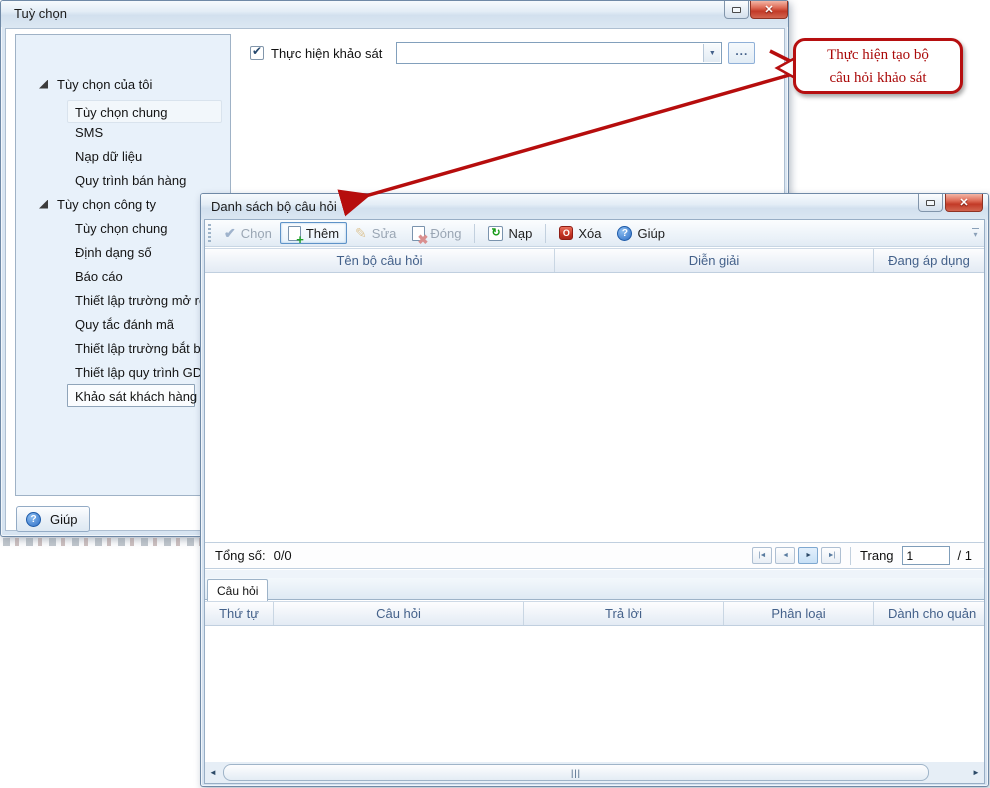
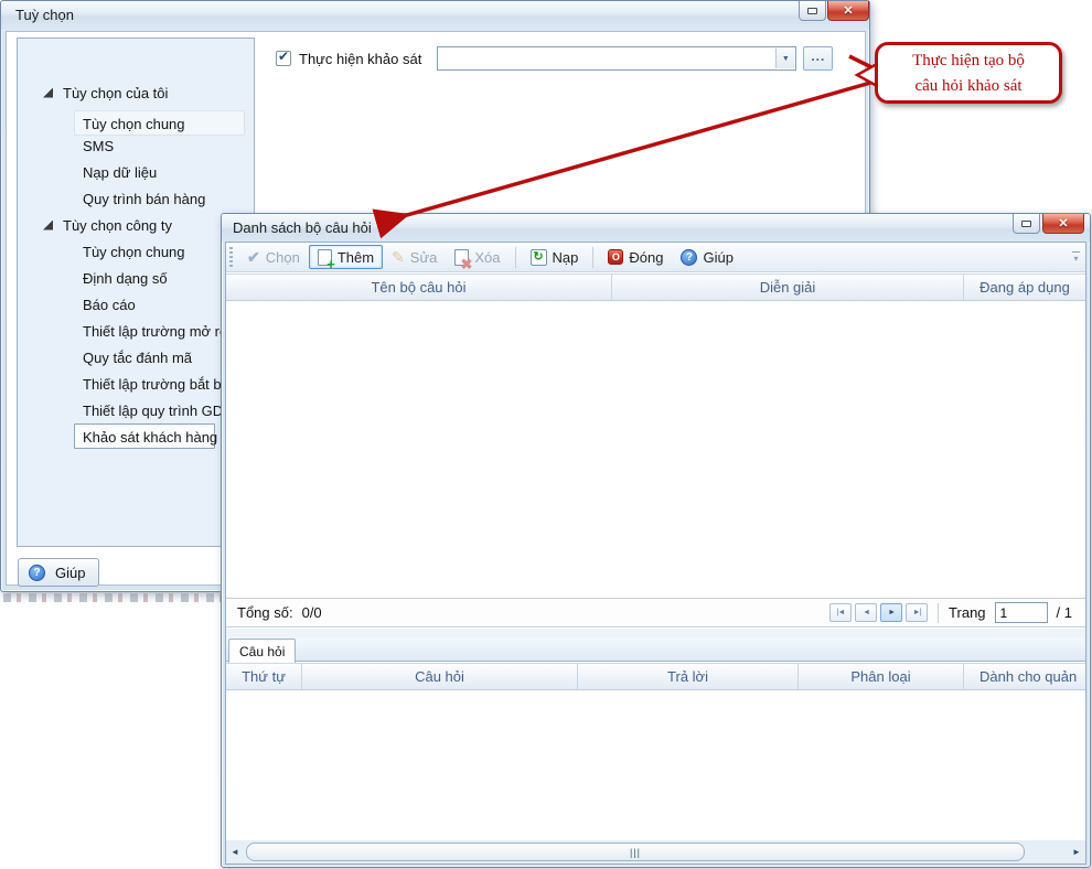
  Tuỳ chọn
  ✕
  Tùy chọn của tôi
  Tùy chọn chung
  SMS
  Nạp dữ liệu
  Quy trình bán hàng
  Tùy chọn công ty
  Tùy chọn chung
  Định dạng số
  Báo cáo
  Thiết lập trường mở r
  Quy tắc đánh mã
  Thiết lập trường bắt b
  Thiết lập quy trình GD
  Khảo sát khách hàng
  ✔
  Thực hiện khảo sát
  ...
  ?
  Giúp
  Danh sách bộ câu hỏi
  ✕
  ✔
  Chọn
  +
  Thêm
  ✎
  Sửa
  ✖
- Đóng
+ Xóa
  ↻
  Nạp
  O
- Xóa
+ Đóng
  ?
  Giúp
  ▾
  Tên bộ câu hỏi
  Diễn giải
  Đang áp dụng
  Tổng số:
  0/0
  Trang
  1
  / 1
  Câu hỏi
  Thứ tự
  Câu hỏi
  Trả lời
  Phân loại
  Dành cho quản
  ◄
  |||
  ►
  Thực hiện tạo bộ
  câu hỏi khảo sát
